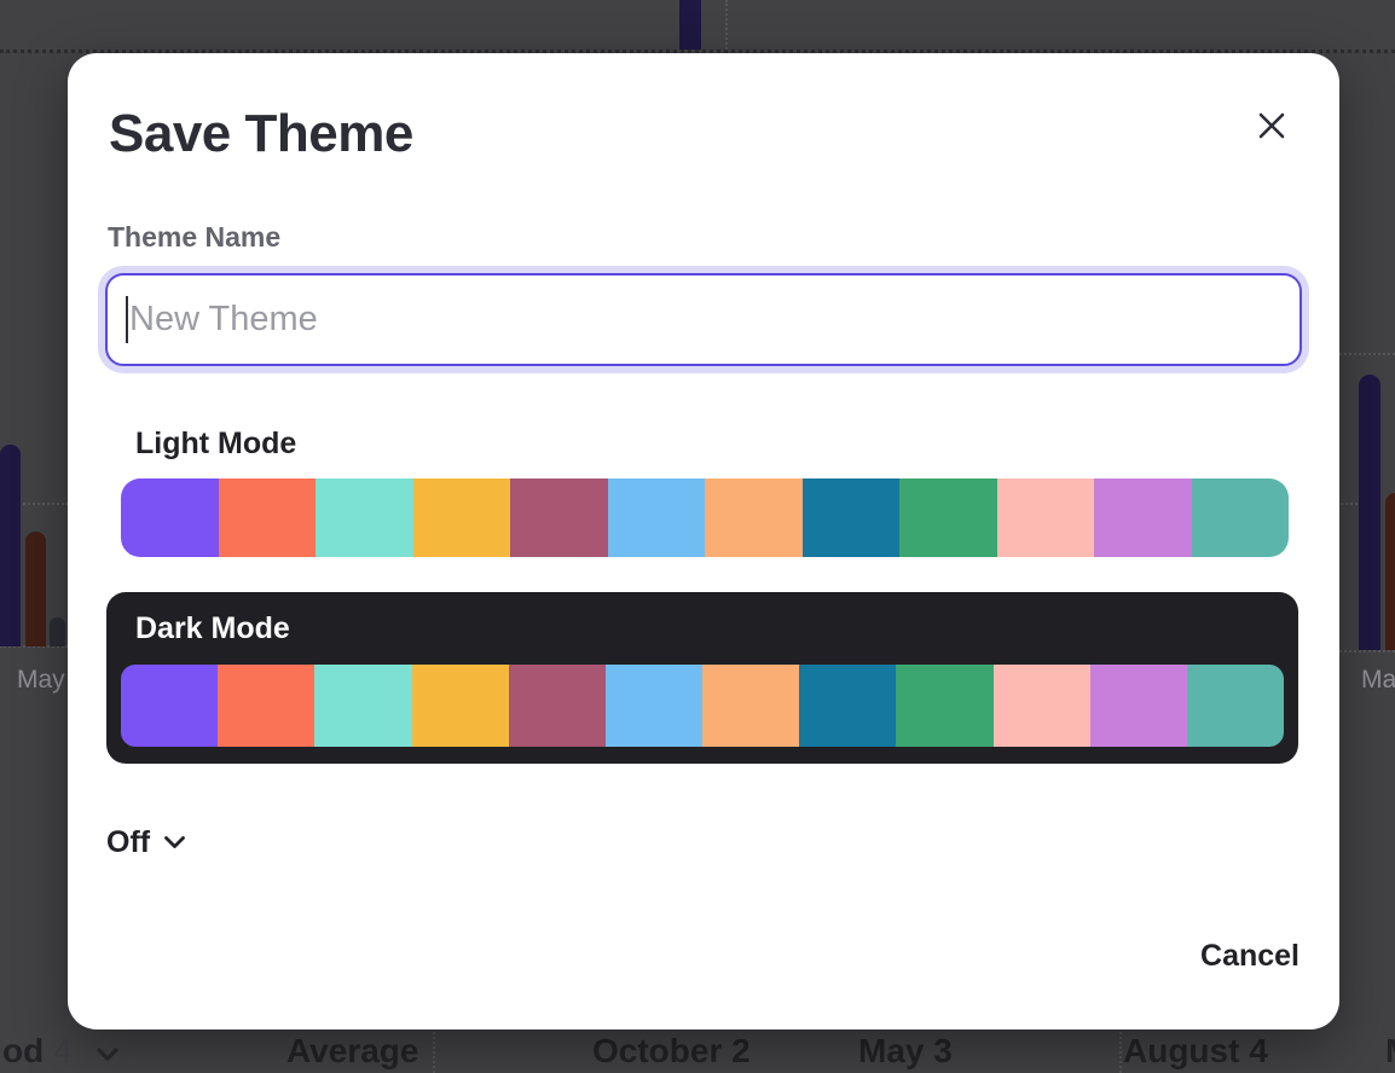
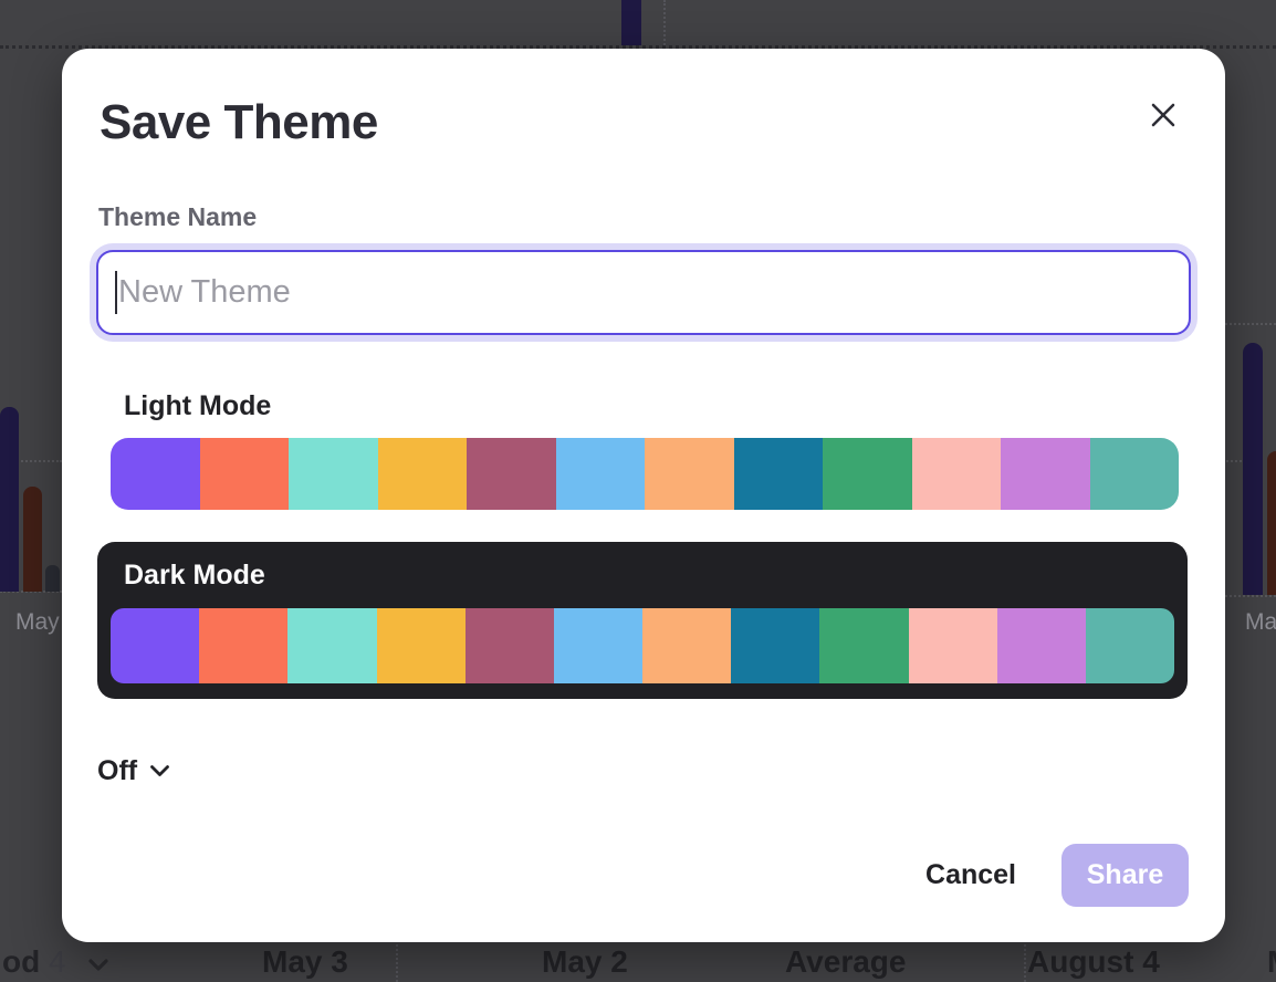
  May
  Ma
- Average
+ May 3
- October 2
+ May 2
- May 3
+ Average
  August 4
  Save Theme
  Theme Name
  New Theme
  Light Mode
  Dark Mode
  Off
  Cancel
+ Share
